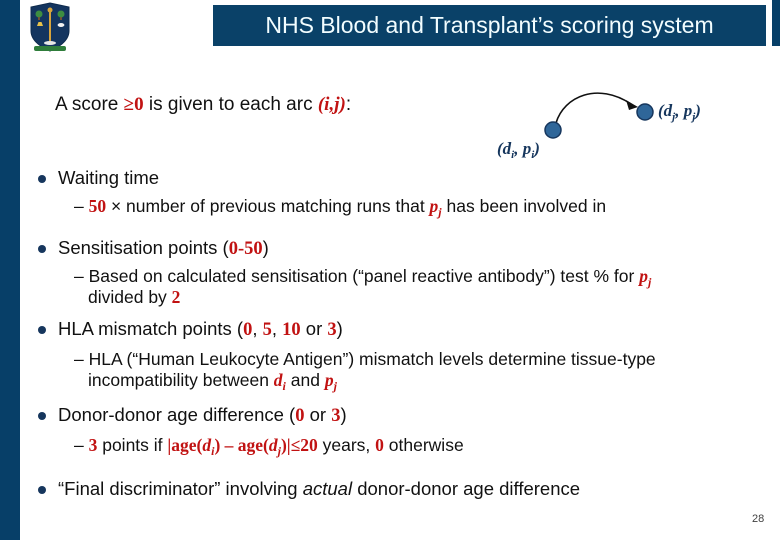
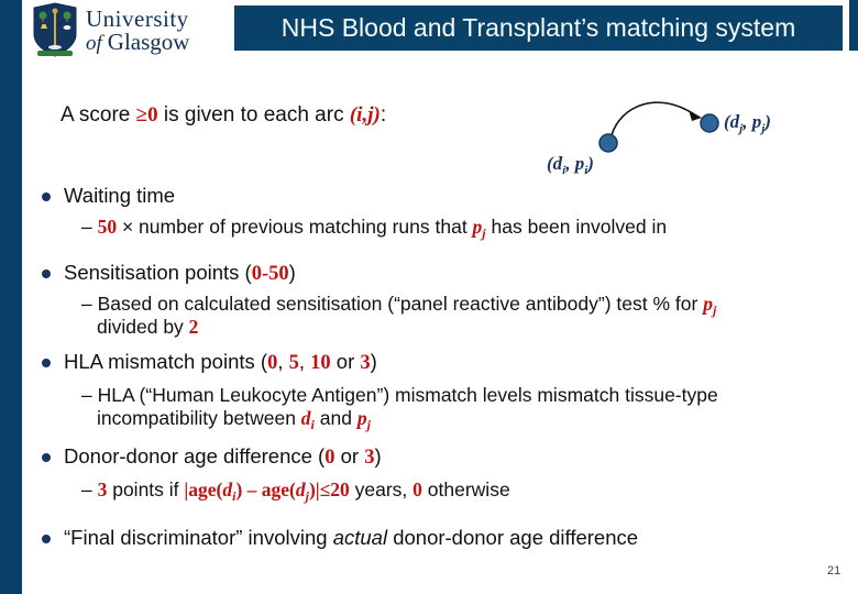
+ University
+ of Glasgow
- NHS Blood and Transplant’s scoring system
+ NHS Blood and Transplant’s matching system
  A score ≥0 is given to each arc (i,j):
  (dj, pj)
  (di, pi)
  Waiting time
  – 50 × number of previous matching runs that pj has been involved in
  Sensitisation points (0-50)
  – Based on calculated sensitisation (“panel reactive antibody”) test % for pj
  divided by 2
  HLA mismatch points (0, 5, 10 or 3)
- – HLA (“Human Leukocyte Antigen”) mismatch levels determine tissue-type
+ – HLA (“Human Leukocyte Antigen”) mismatch levels mismatch tissue-type
  incompatibility between di and pj
  Donor-donor age difference (0 or 3)
  – 3 points if |age(di) – age(dj)|≤20 years, 0 otherwise
  “Final discriminator” involving actual donor-donor age difference
- 28
+ 21
